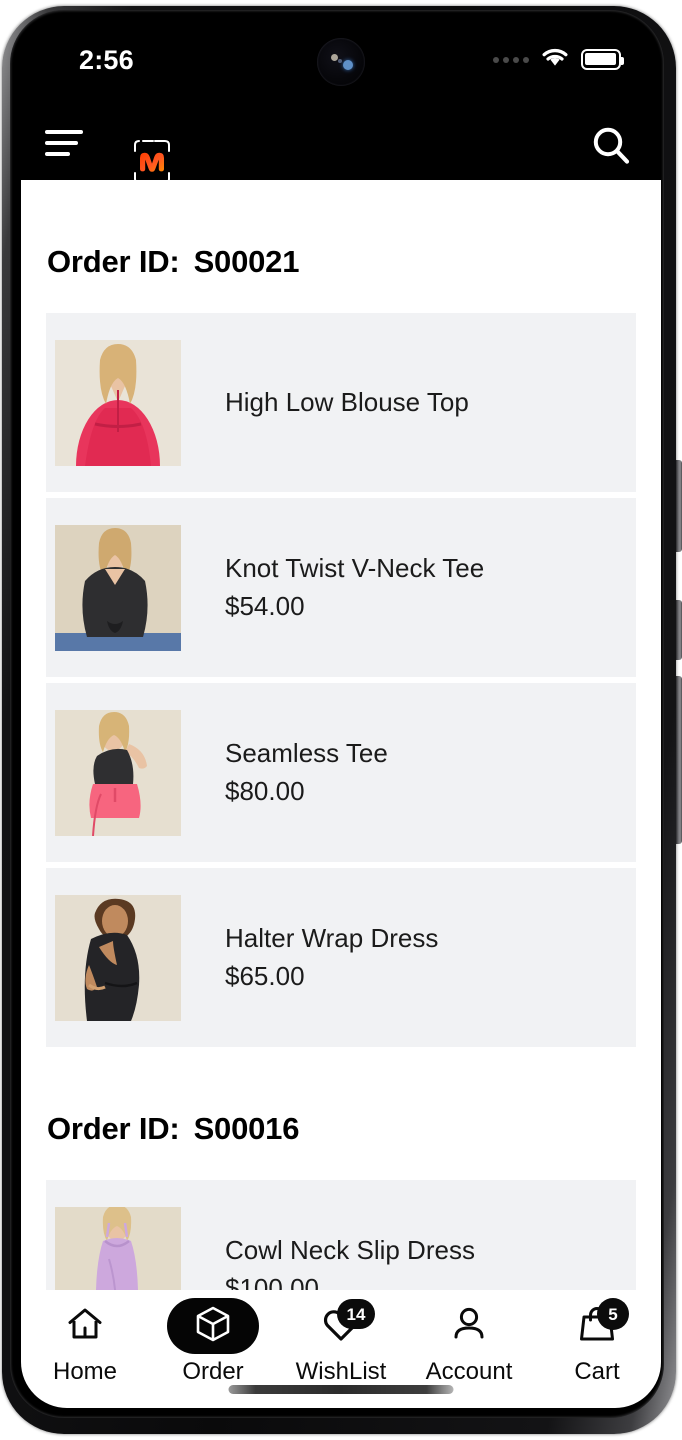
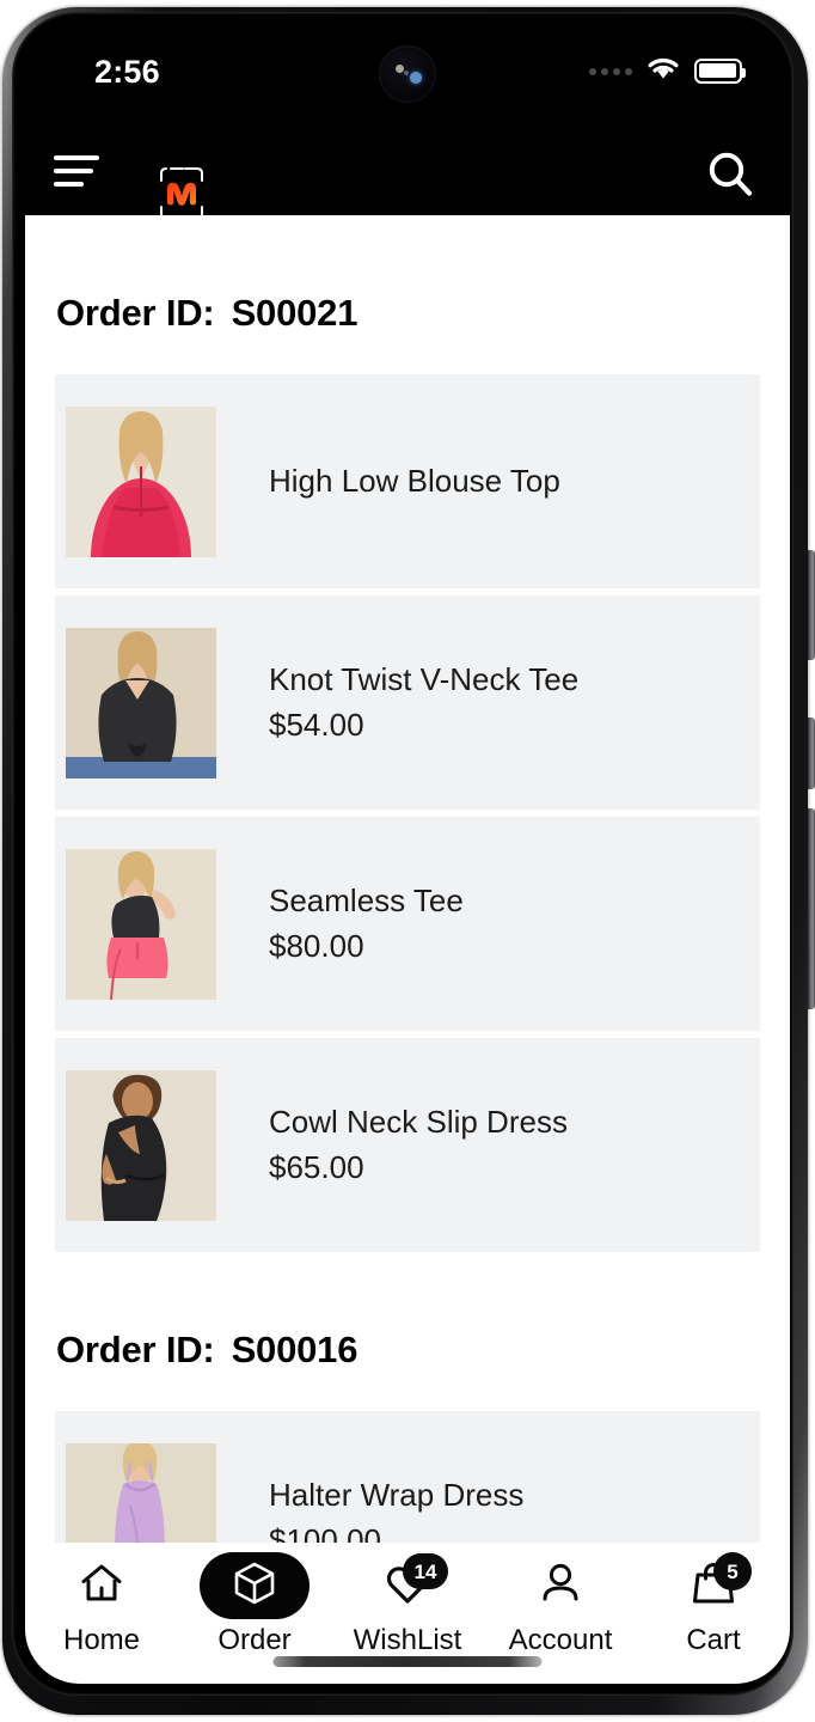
  2:56
  Order ID: S00021
  High Low Blouse Top
  Knot Twist V-Neck Tee
  $54.00
  Seamless Tee
  $80.00
- Halter Wrap Dress
+ Cowl Neck Slip Dress
  $65.00
  Order ID: S00016
- Cowl Neck Slip Dress
+ Halter Wrap Dress
  $100.00
  Home
  Order
  14
  WishList
  Account
  5
  Cart
